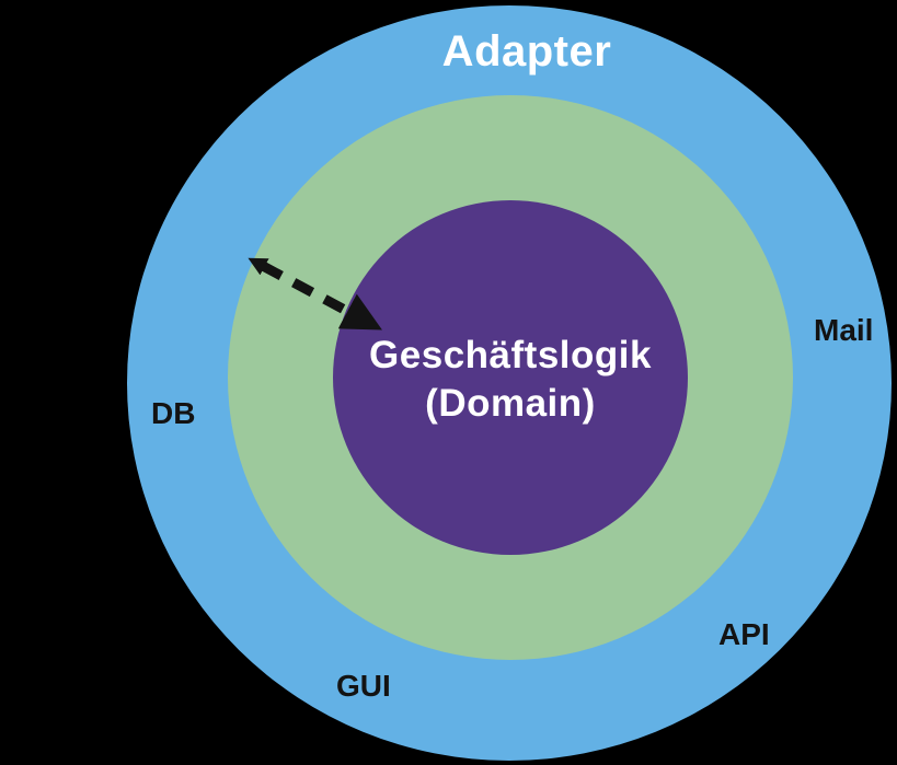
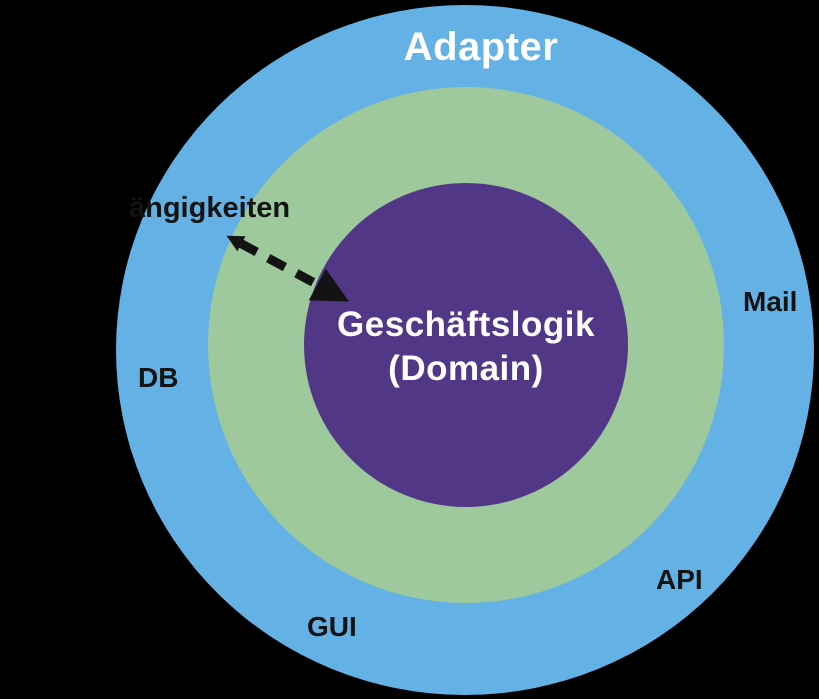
  Adapter
  Geschäftslogik
  (Domain)
  Mail
  DB
  API
  GUI
+ ängigkeiten
